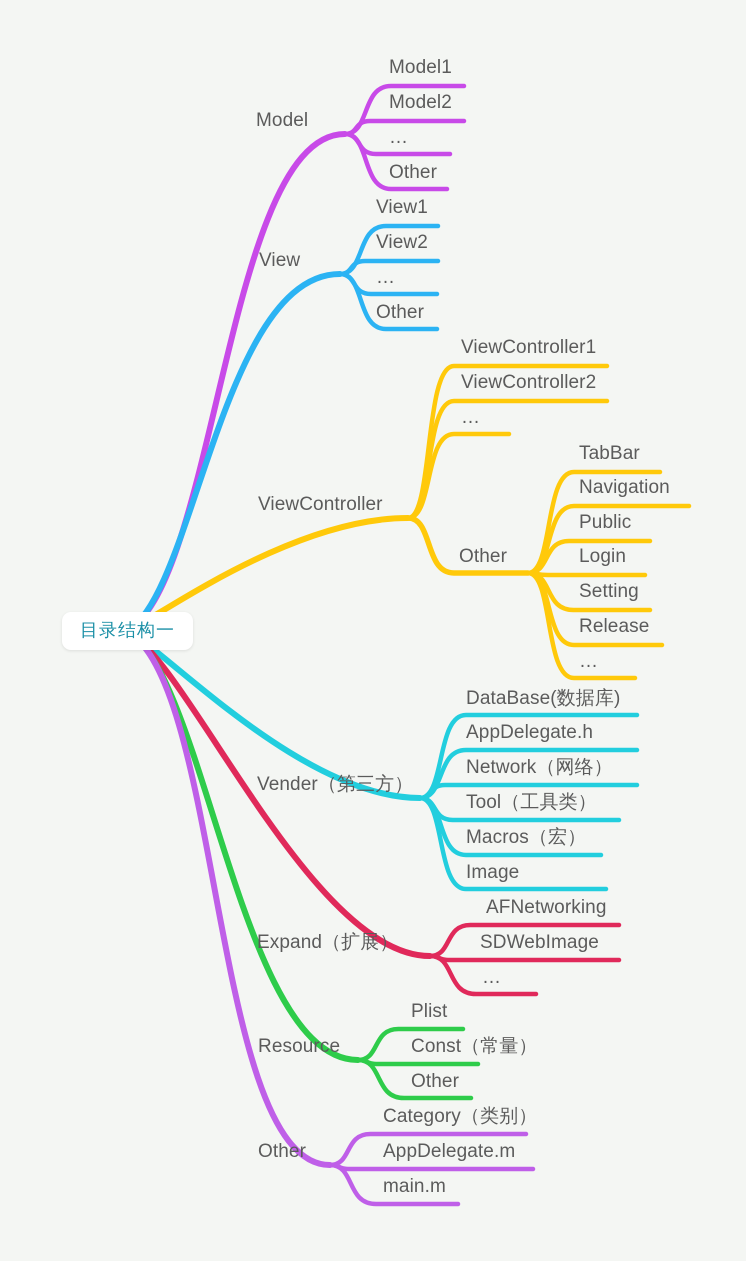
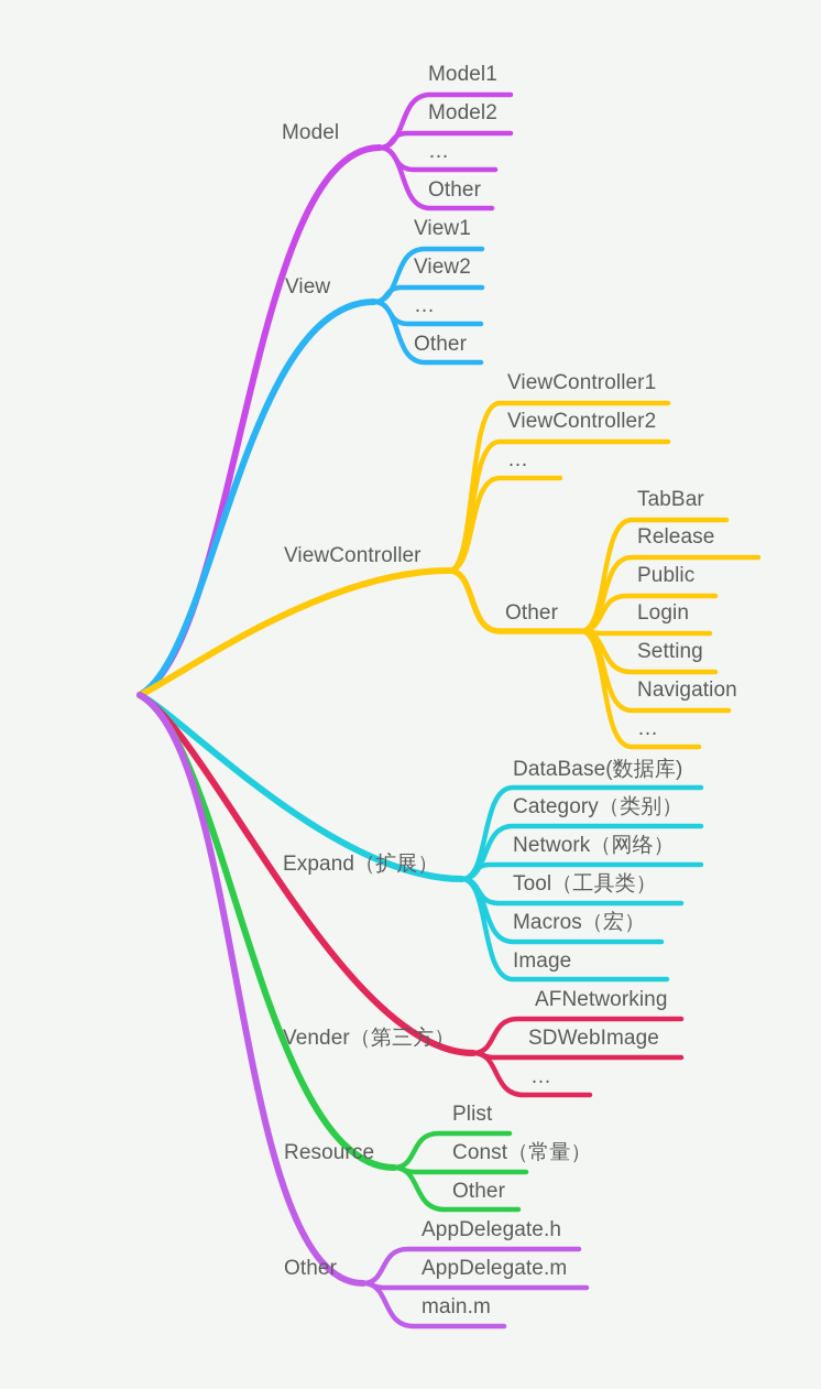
- 目录结构一
  Model1
  Model2
  …
  Other
  Model
  View1
  View2
  …
  Other
  View
  ViewController1
  ViewController2
  …
  Other
  TabBar
- Navigation
+ Release
  Public
  Login
  Setting
- Release
+ Navigation
  …
  ViewController
  DataBase(数据库)
- AppDelegate.h
+ Category（类别）
  Network（网络）
  Tool（工具类）
  Macros（宏）
  Image
- Vender（第三方）
+ Expand（扩展）
  AFNetworking
  SDWebImage
  …
- Expand（扩展）
+ Vender（第三方）
  Plist
  Const（常量）
  Other
  Resource
- Category（类别）
+ AppDelegate.h
  AppDelegate.m
  main.m
  Other
